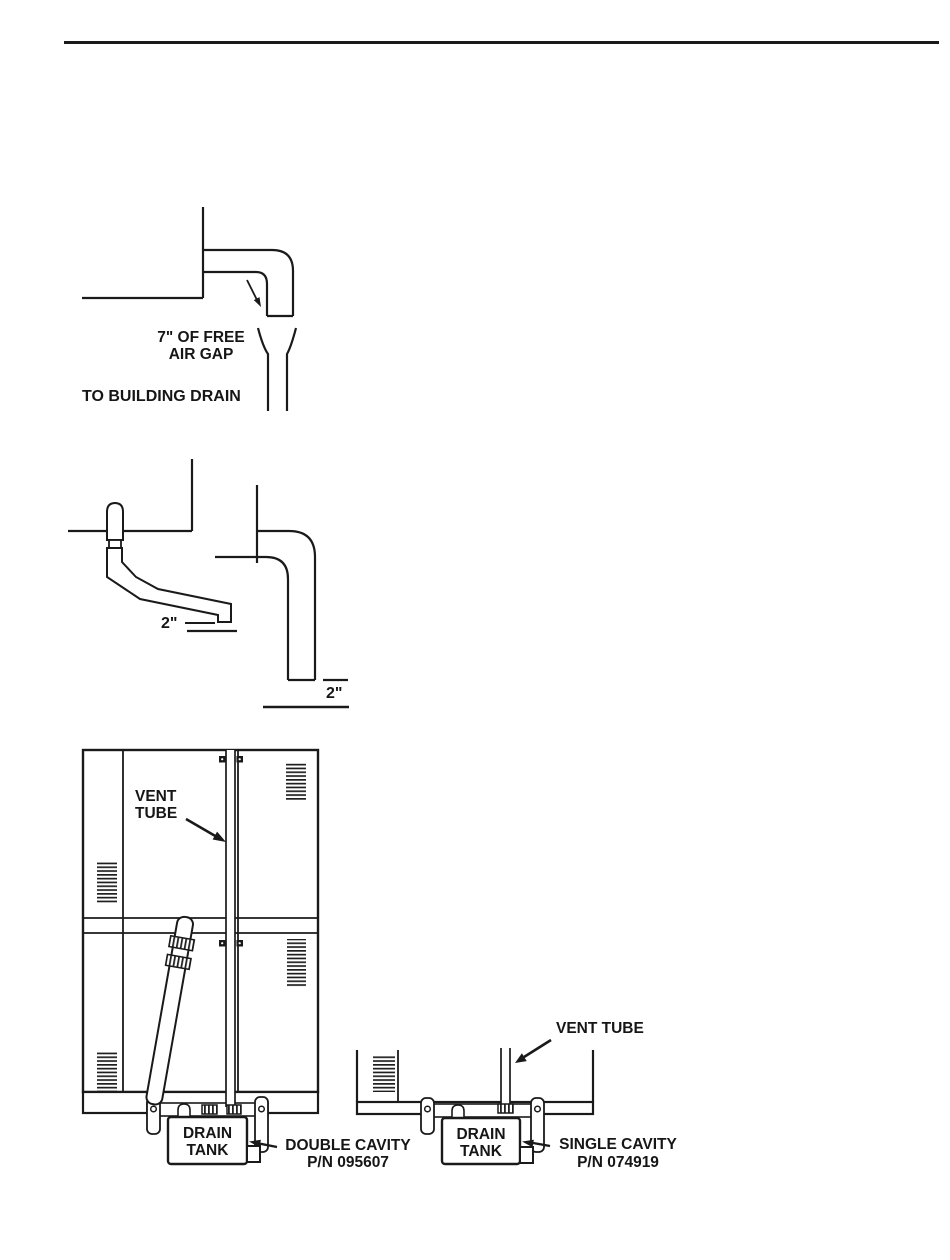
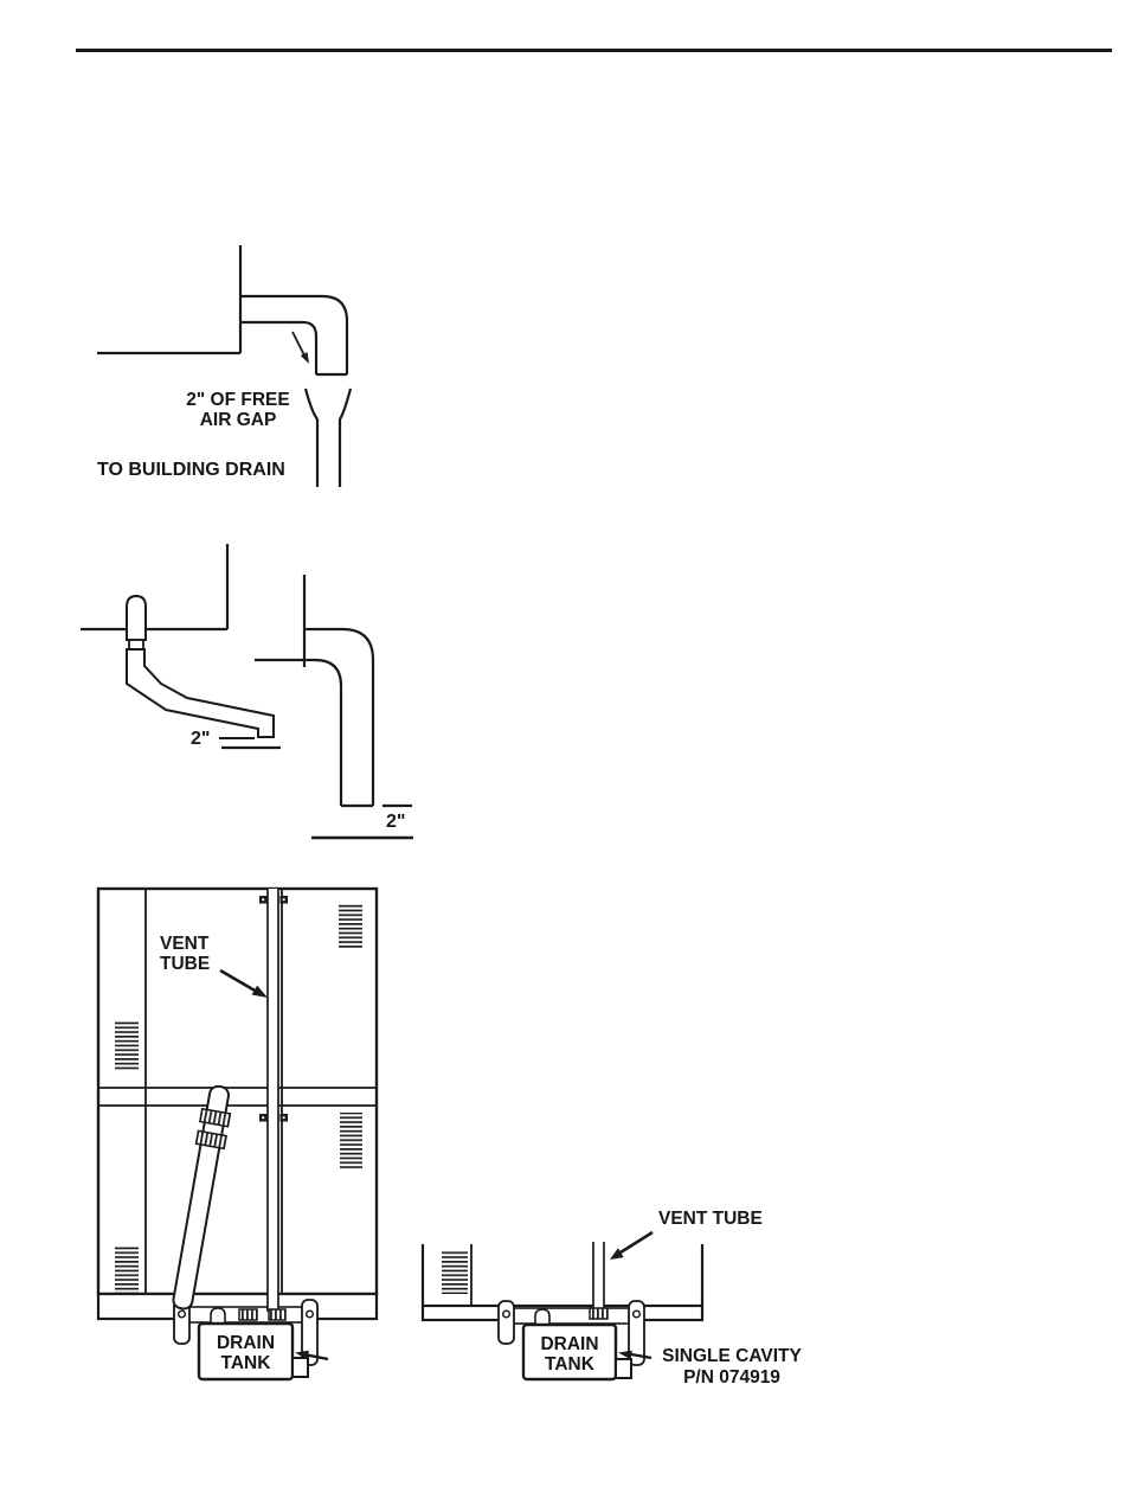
- 7" OF FREE
+ 2" OF FREE
  AIR GAP
  TO BUILDING DRAIN
  2"
  2"
  VENT
  TUBE
  DRAIN
  TANK
- DOUBLE CAVITY
- P/N 095607
  VENT TUBE
  DRAIN
  TANK
  SINGLE CAVITY
  P/N 074919
